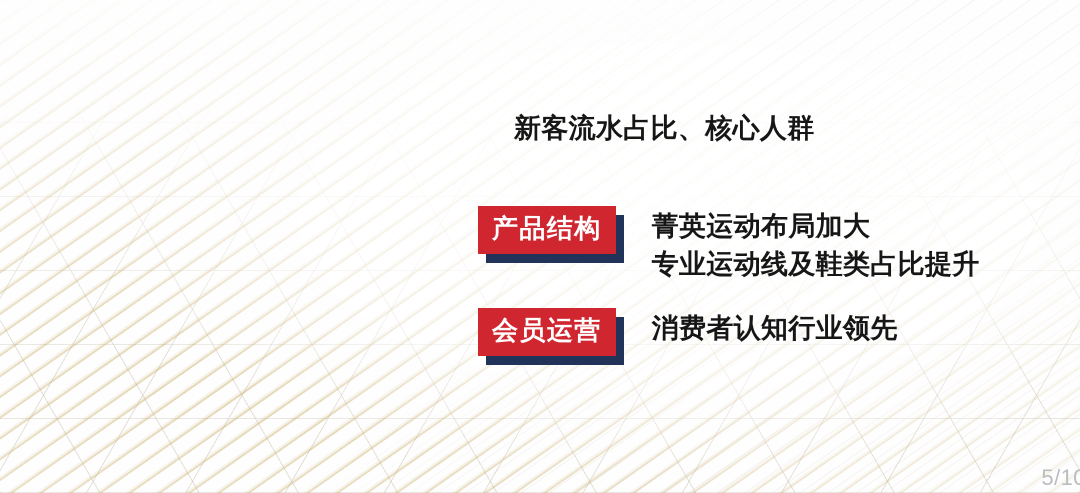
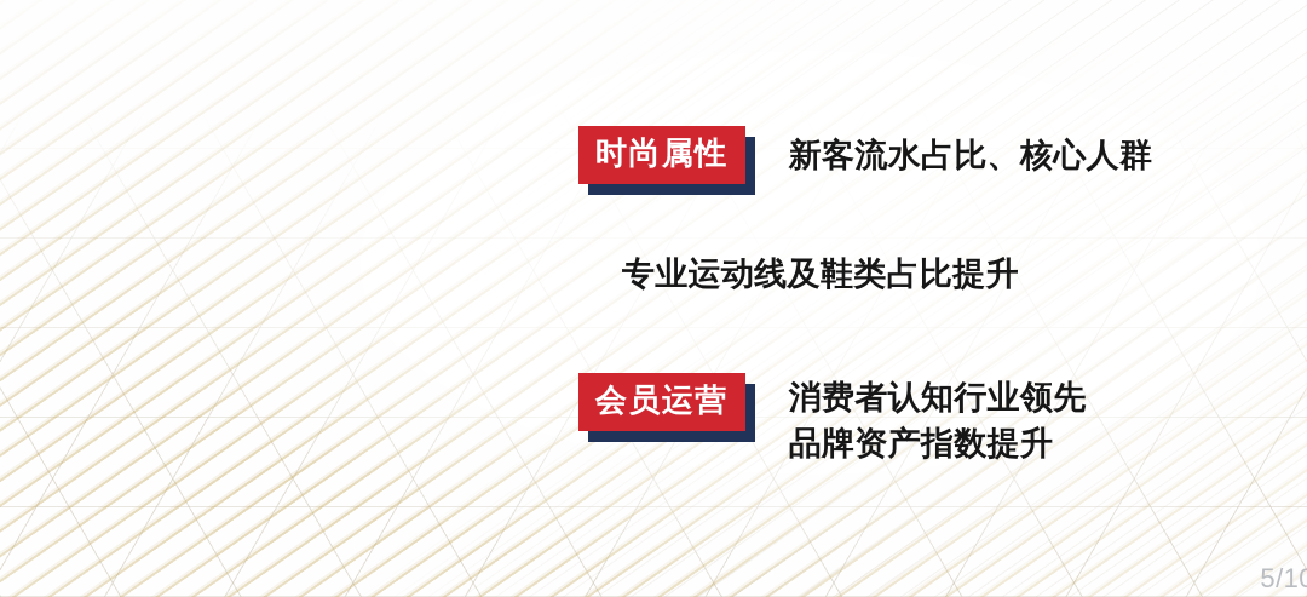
+ 时尚属性
  新客流水占比、核心人群
- 产品结构
- 菁英运动布局加大
  专业运动线及鞋类占比提升
  会员运营
  消费者认知行业领先
+ 品牌资产指数提升
  5/1
